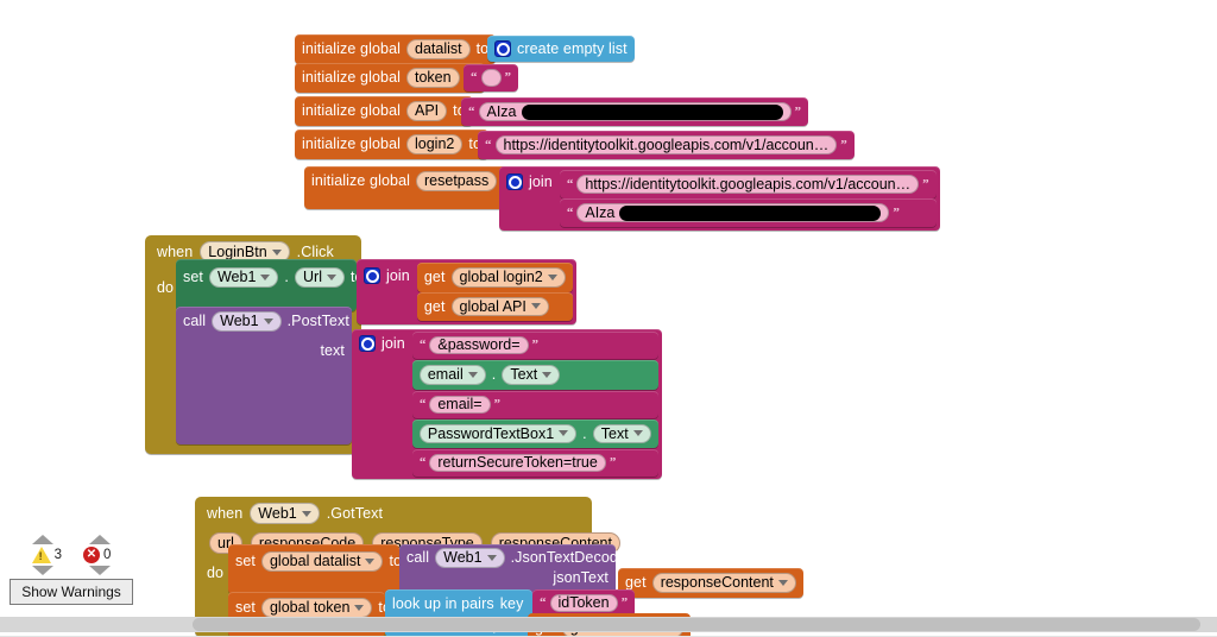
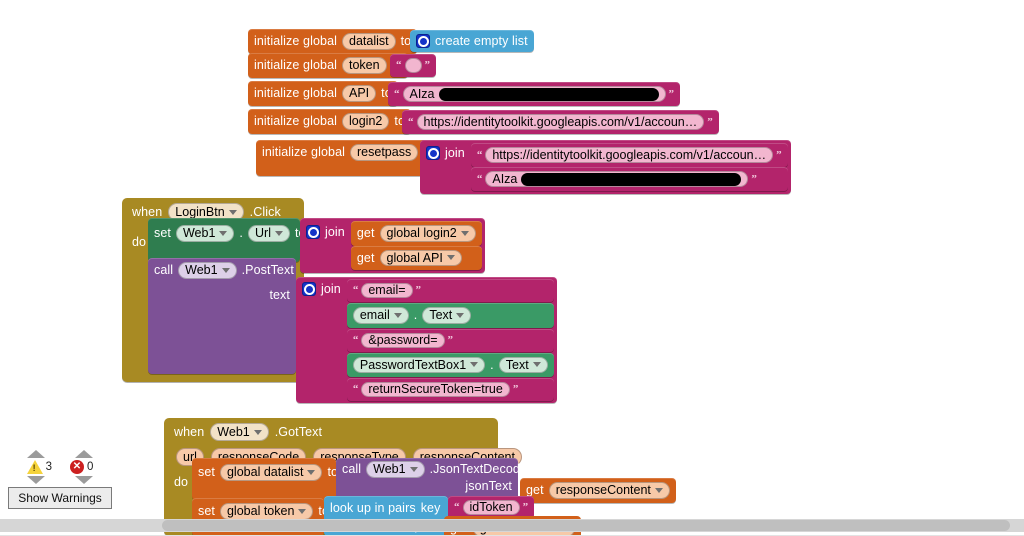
  initialize global
  datalist
  to
  create empty list
  initialize global
  token
  “
  ”
  initialize global
  API
  “
  AIza
  ”
  initialize global
  login2
  “
  https://identitytoolkit.googleapis.com/v1/accoun…
  ”
  initialize global
  resetpass
  join
  “
  https://identitytoolkit.googleapis.com/v1/accoun…
  ”
  “
  AIza
  ”
  when
  LoginBtn
  .Click
  do
  set
  Web1
  .
  Url
  join
  get
  global login2
  get
  global API
  call
  Web1
  .PostText
  text
  join
  “
- &password=
+ email=
  ”
  email
  .
  Text
  “
- email=
+ &password=
  ”
  PasswordTextBox1
  .
  Text
  “
  returnSecureToken=true
  ”
  when
  Web1
  .GotText
  url
  responseCode
  responseType
  responseContent
  do
  set
  global datalist
  to
  call
  Web1
  .JsonTextDecode
  jsonText
  get
  responseContent
  set
  global token
  look up in pairs
  key
  “
  idToken
  ”
  3
  ✕
  0
  Show Warnings
